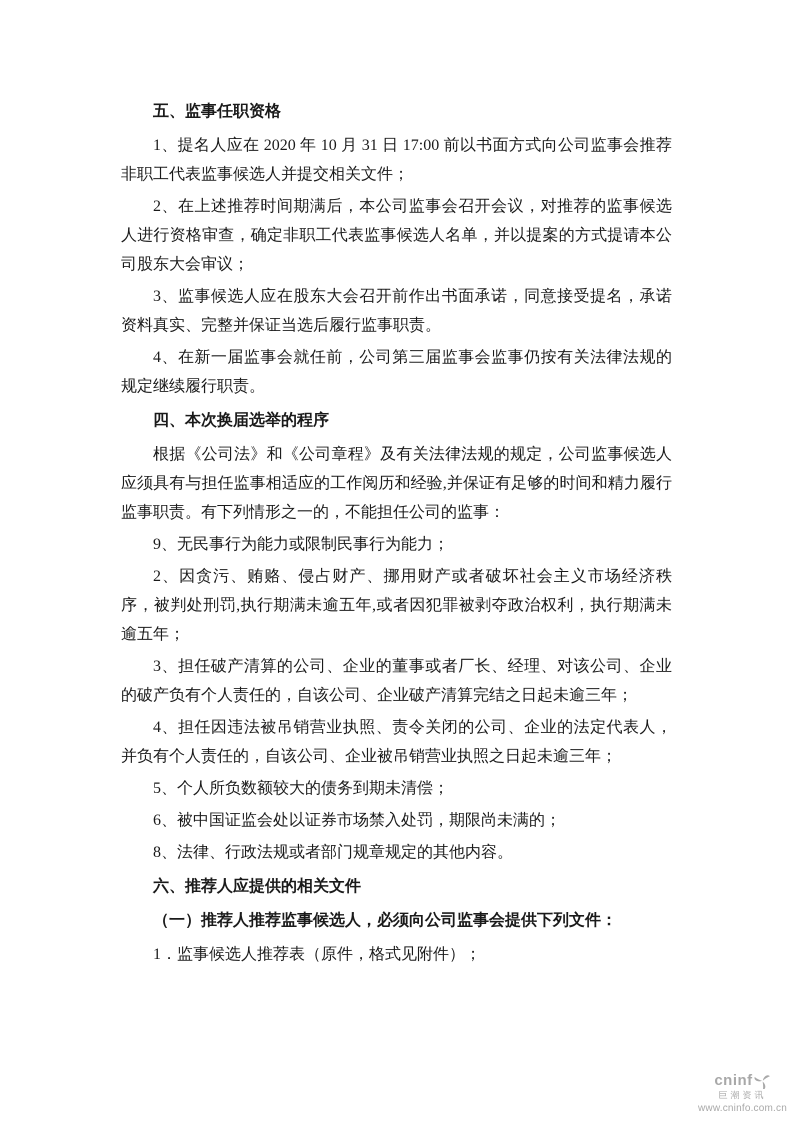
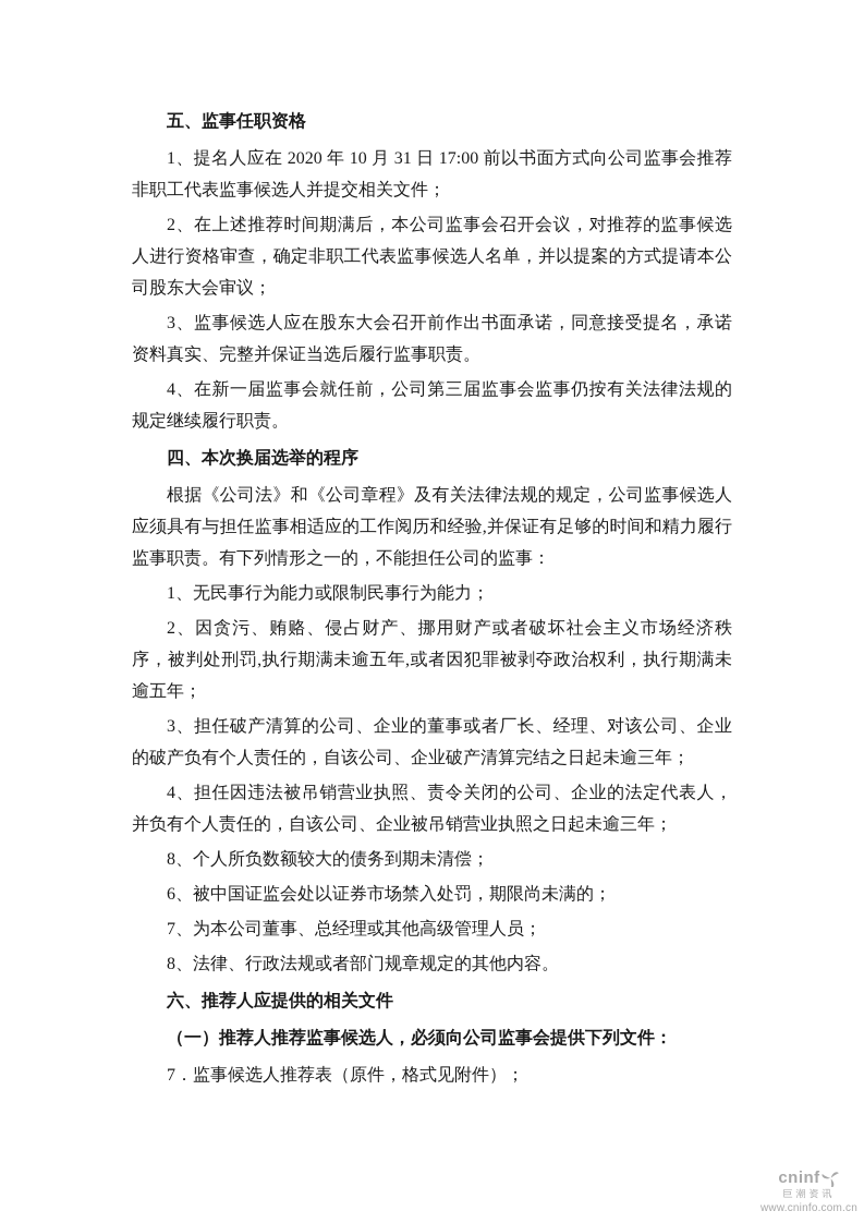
  五、监事任职资格
  1、提名人应在 2020 年 10 月 31 日 17:00 前以书面方式向公司监事会推荐非职工代表监事候选人并提交相关文件；
  2、在上述推荐时间期满后，本公司监事会召开会议，对推荐的监事候选人进行资格审查，确定非职工代表监事候选人名单，并以提案的方式提请本公司股东大会审议；
  3、监事候选人应在股东大会召开前作出书面承诺，同意接受提名，承诺资料真实、完整并保证当选后履行监事职责。
  4、在新一届监事会就任前，公司第三届监事会监事仍按有关法律法规的规定继续履行职责。
  四、本次换届选举的程序
  根据《公司法》和《公司章程》及有关法律法规的规定，公司监事候选人应须具有与担任监事相适应的工作阅历和经验,并保证有足够的时间和精力履行监事职责。有下列情形之一的，不能担任公司的监事：
- 9、无民事行为能力或限制民事行为能力；
+ 1、无民事行为能力或限制民事行为能力；
  2、因贪污、贿赂、侵占财产、挪用财产或者破坏社会主义市场经济秩序，被判处刑罚,执行期满未逾五年,或者因犯罪被剥夺政治权利，执行期满未逾五年；
  3、担任破产清算的公司、企业的董事或者厂长、经理、对该公司、企业的破产负有个人责任的，自该公司、企业破产清算完结之日起未逾三年；
  4、担任因违法被吊销营业执照、责令关闭的公司、企业的法定代表人，并负有个人责任的，自该公司、企业被吊销营业执照之日起未逾三年；
- 5、个人所负数额较大的债务到期未清偿；
+ 8、个人所负数额较大的债务到期未清偿；
  6、被中国证监会处以证券市场禁入处罚，期限尚未满的；
+ 7、为本公司董事、总经理或其他高级管理人员；
  8、法律、行政法规或者部门规章规定的其他内容。
  六、推荐人应提供的相关文件
  （一）推荐人推荐监事候选人，必须向公司监事会提供下列文件：
- 1．监事候选人推荐表（原件，格式见附件）；
+ 7．监事候选人推荐表（原件，格式见附件）；
  cninf
  巨潮资讯
  www.cninfo.com.cn
